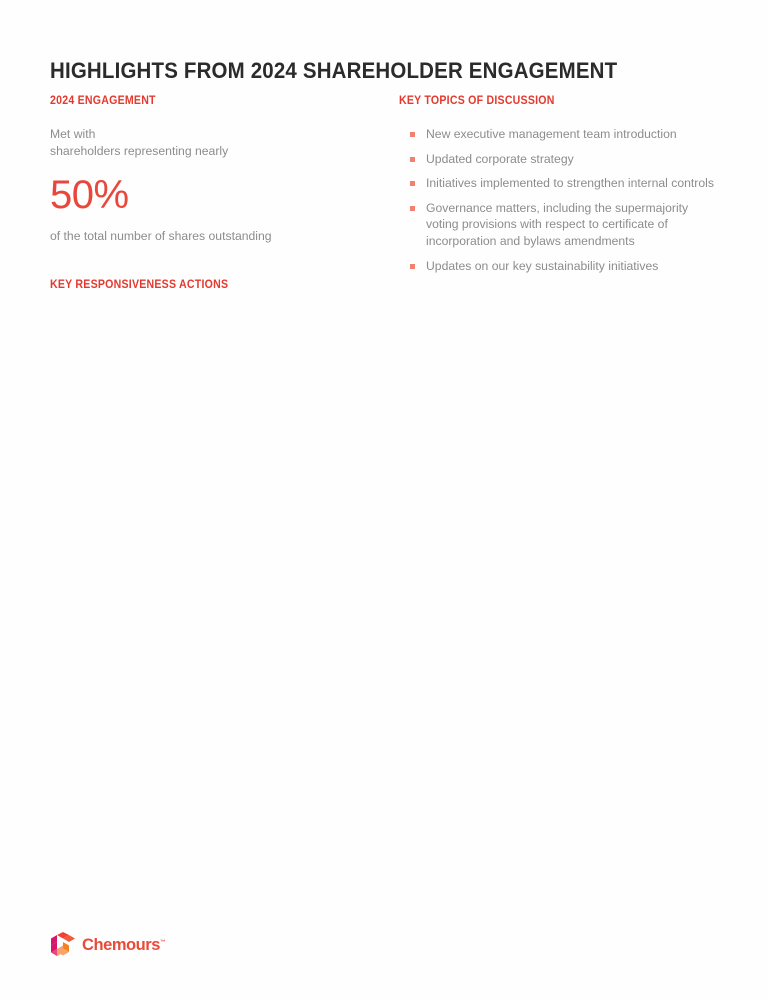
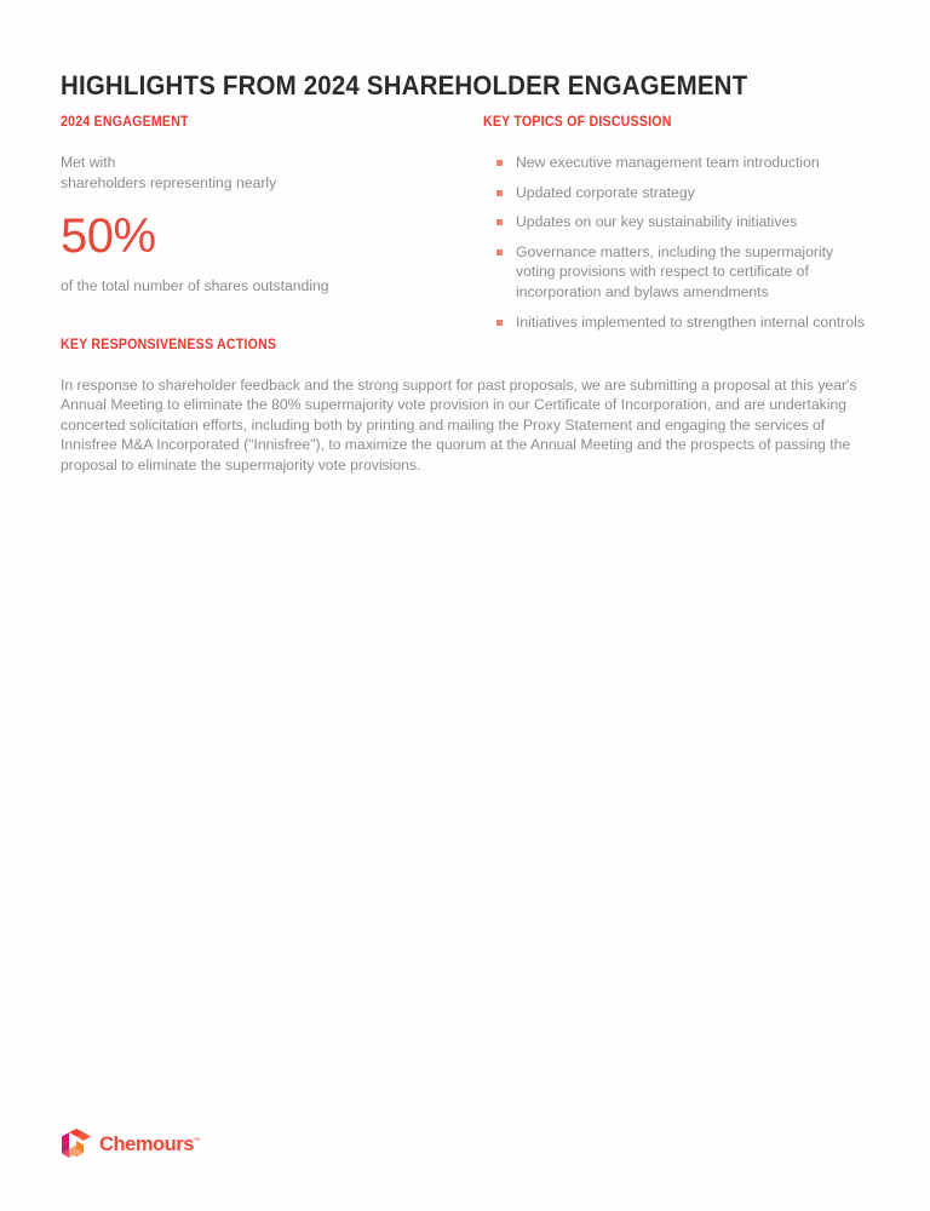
  HIGHLIGHTS FROM 2024 SHAREHOLDER ENGAGEMENT
  2024 ENGAGEMENT
  Met with
  shareholders representing nearly
  50%
  of the total number of shares outstanding
  KEY TOPICS OF DISCUSSION
  New executive management team introduction
  Updated corporate strategy
- Initiatives implemented to strengthen internal controls
+ Updates on our key sustainability initiatives
  Governance matters, including the supermajority voting provisions with respect to certificate of incorporation and bylaws amendments
- Updates on our key sustainability initiatives
+ Initiatives implemented to strengthen internal controls
  KEY RESPONSIVENESS ACTIONS
+ In response to shareholder feedback and the strong support for past proposals, we are submitting a proposal at this year's Annual Meeting to eliminate the 80% supermajority vote provision in our Certificate of Incorporation, and are undertaking concerted solicitation efforts, including both by printing and mailing the Proxy Statement and engaging the services of Innisfree M&A Incorporated ("Innisfree"), to maximize the quorum at the Annual Meeting and the prospects of passing the proposal to eliminate the supermajority vote provisions.
  Chemours
